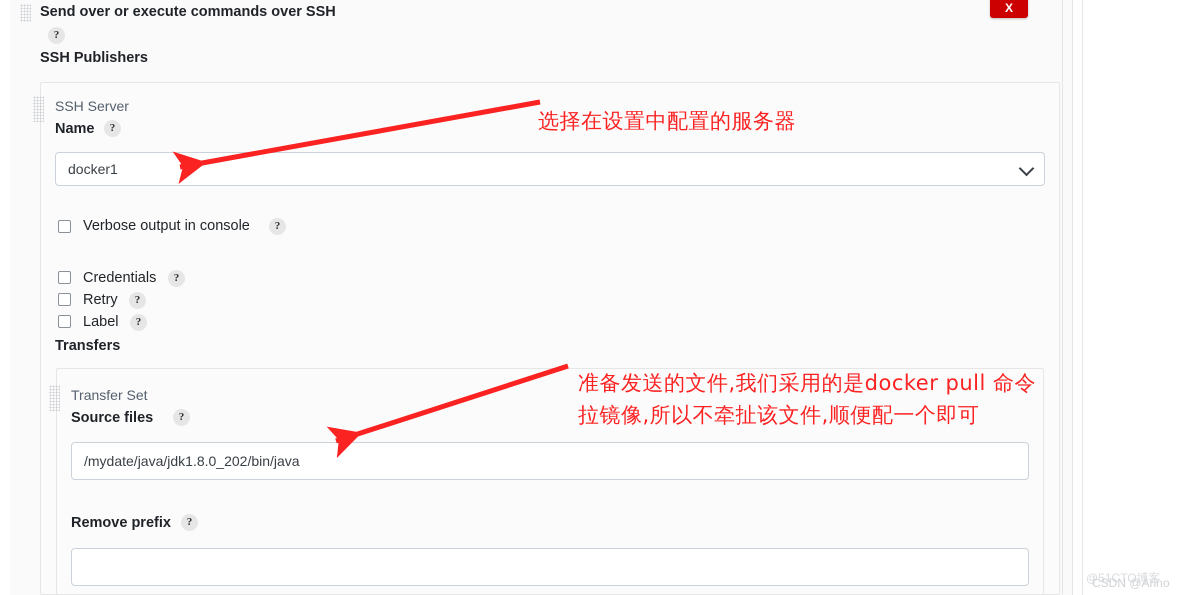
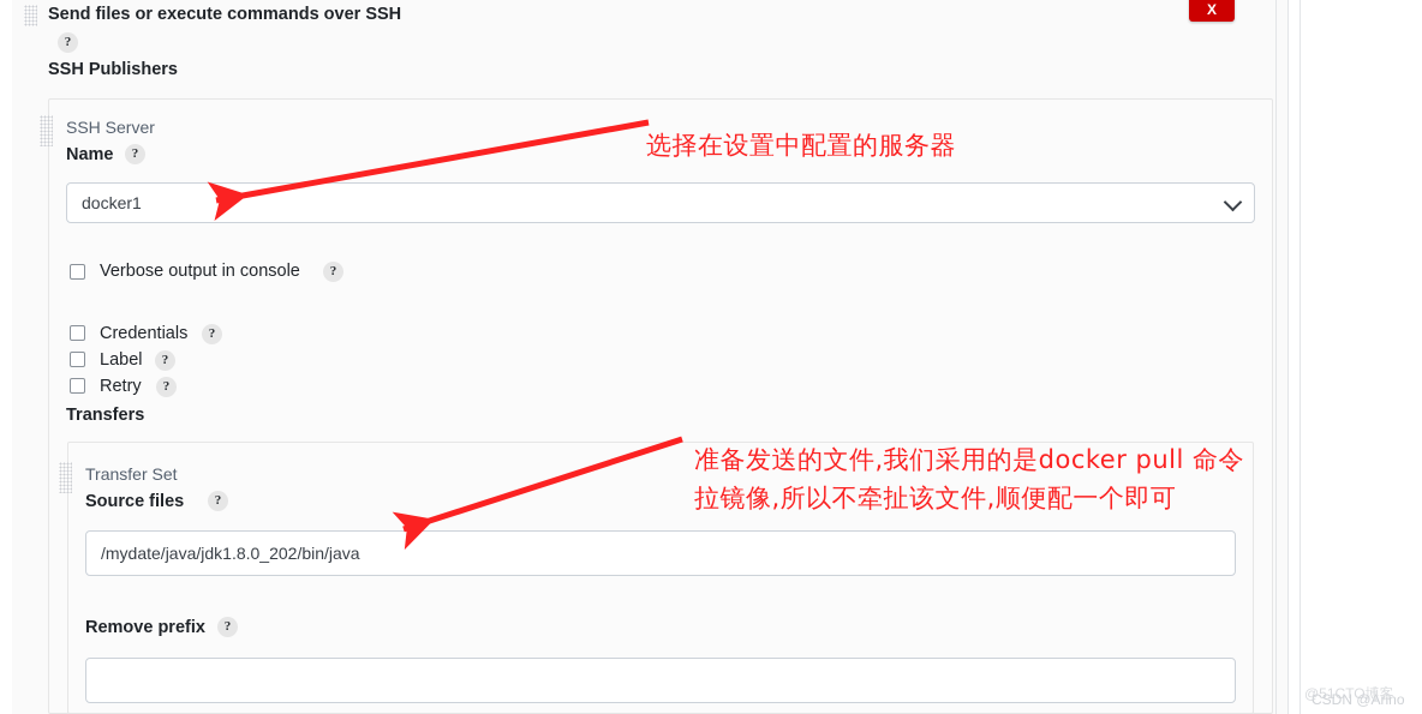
  X
- Send over or execute commands over SSH
+ Send files or execute commands over SSH
  ?
  SSH Publishers
  SSH Server
  Name
  ?
  docker1
  Verbose output in console
  ?
  Credentials
  ?
- Retry
+ Label
  ?
- Label
+ Retry
  ?
  Transfers
  Transfer Set
  Source files
  ?
  /mydate/java/jdk1.8.0_202/bin/java
  Remove prefix
  ?
  选择在设置中配置的服务器
  准备发送的文件,我们采用的是docker pull 命令
  拉镜像,所以不牵扯该文件,顺便配一个即可
  @51CTO博客
  CSDN @Arino
